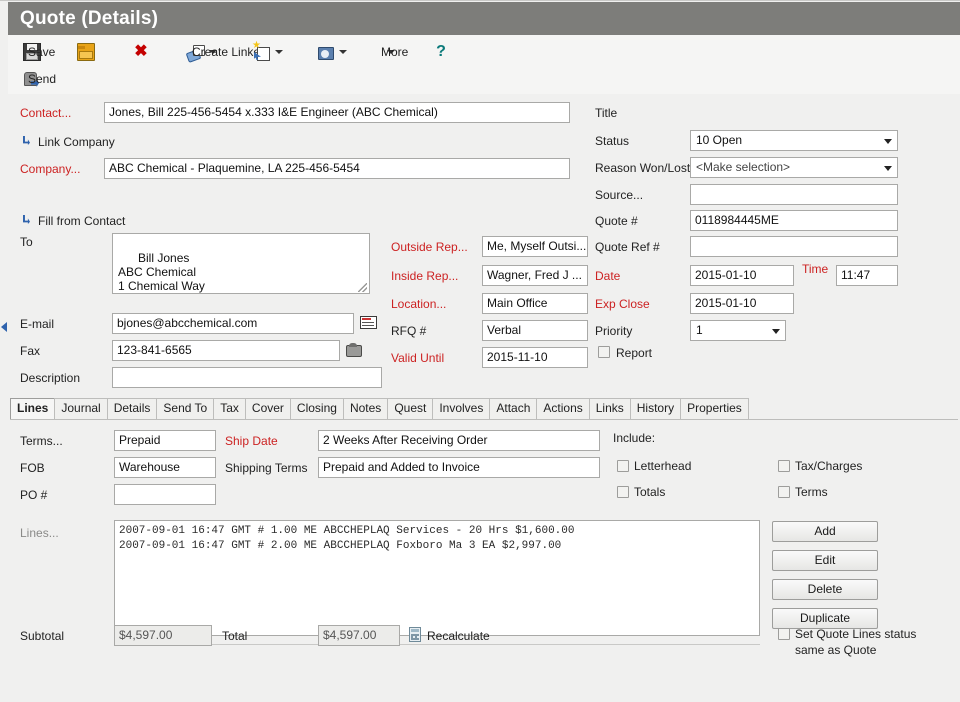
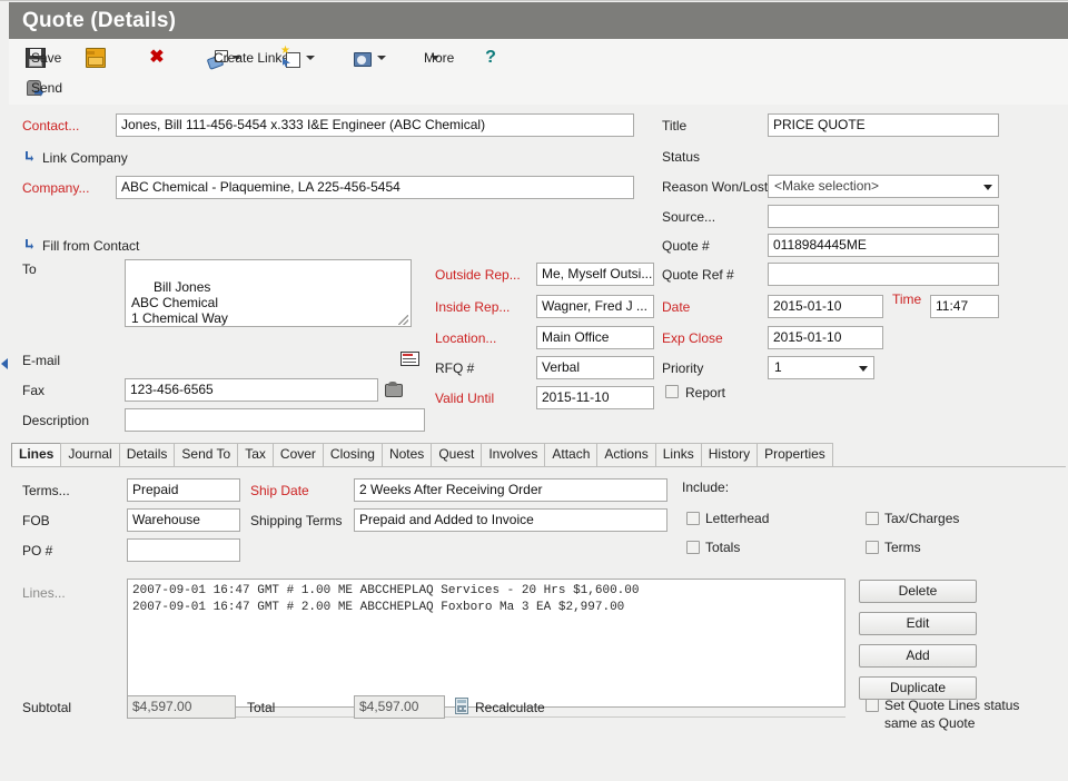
  Quote (Details)
  Save
  ✖
  Create Link
  More
  ?
  Send
  Contact...
- Jones, Bill 225-456-5454 x.333 I&E Engineer (ABC Chemical)
+ Jones, Bill 111-456-5454 x.333 I&E Engineer (ABC Chemical)
  Link Company
  Company...
  ABC Chemical - Plaquemine, LA 225-456-5454
  Fill from Contact
  To
  Bill Jones
  ABC Chemical
  1 Chemical Way
  E-mail
- bjones@abcchemical.com
  Fax
- 123-841-6565
+ 123-456-6565
  Description
  Outside Rep...
  Me, Myself Outsi...
  Inside Rep...
  Wagner, Fred J ...
  Location...
  Main Office
  RFQ #
  Verbal
  Valid Until
  2015-11-10
  Title
+ PRICE QUOTE
  Status
- 10 Open
  Reason Won/Lost
  <Make selection>
  Source...
  Quote #
  0118984445ME
  Quote Ref #
  Date
  2015-01-10
  Time
  11:47
  Exp Close
  2015-01-10
  Priority
  1
  Report
  Lines
  Journal
  Details
  Send To
  Tax
  Cover
  Closing
  Notes
  Quest
  Involves
  Attach
  Actions
  Links
  History
  Properties
  Terms...
  Prepaid
  FOB
  Warehouse
  PO #
  Ship Date
  2 Weeks After Receiving Order
  Shipping Terms
  Prepaid and Added to Invoice
  Include:
  Letterhead
  Tax/Charges
  Totals
  Terms
  Lines...
  2007-09-01 16:47 GMT # 1.00 ME ABCCHEPLAQ Services - 20 Hrs $1,600.00
  2007-09-01 16:47 GMT # 2.00 ME ABCCHEPLAQ Foxboro Ma 3 EA $2,997.00
- Add
+ Delete
  Edit
- Delete
+ Add
  Duplicate
  Subtotal
  $4,597.00
  Total
  $4,597.00
  Recalculate
  Set Quote Lines status same as Quote
